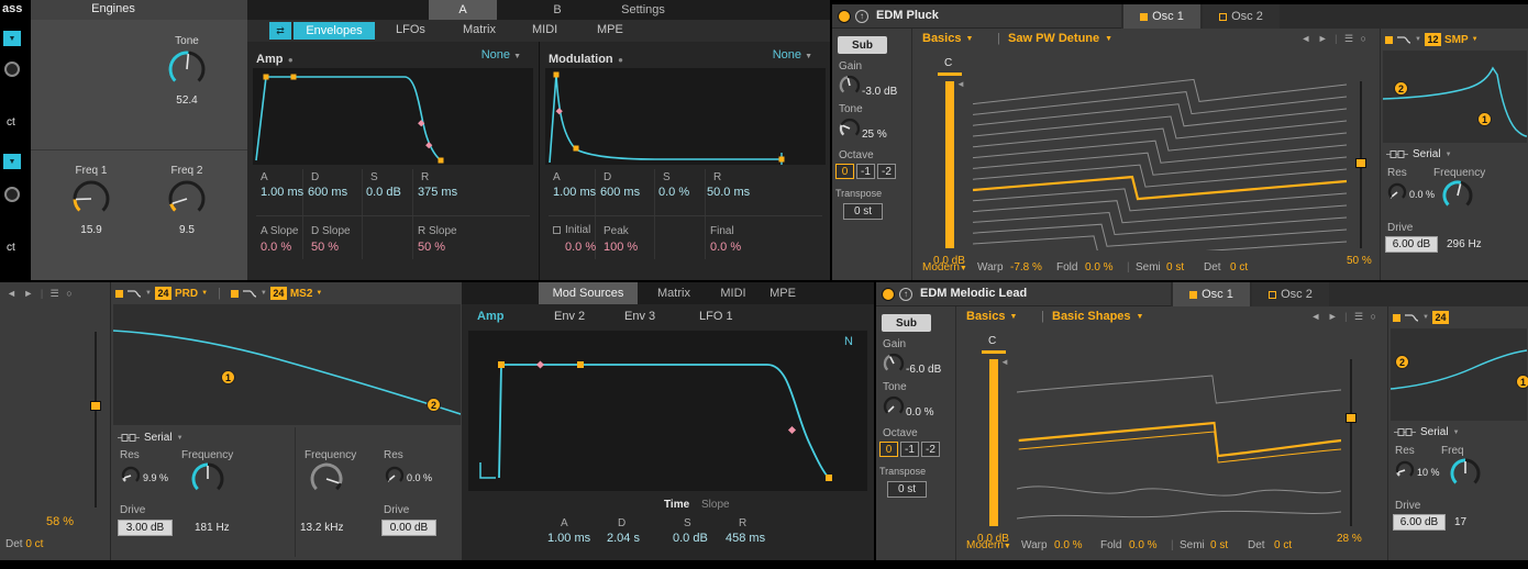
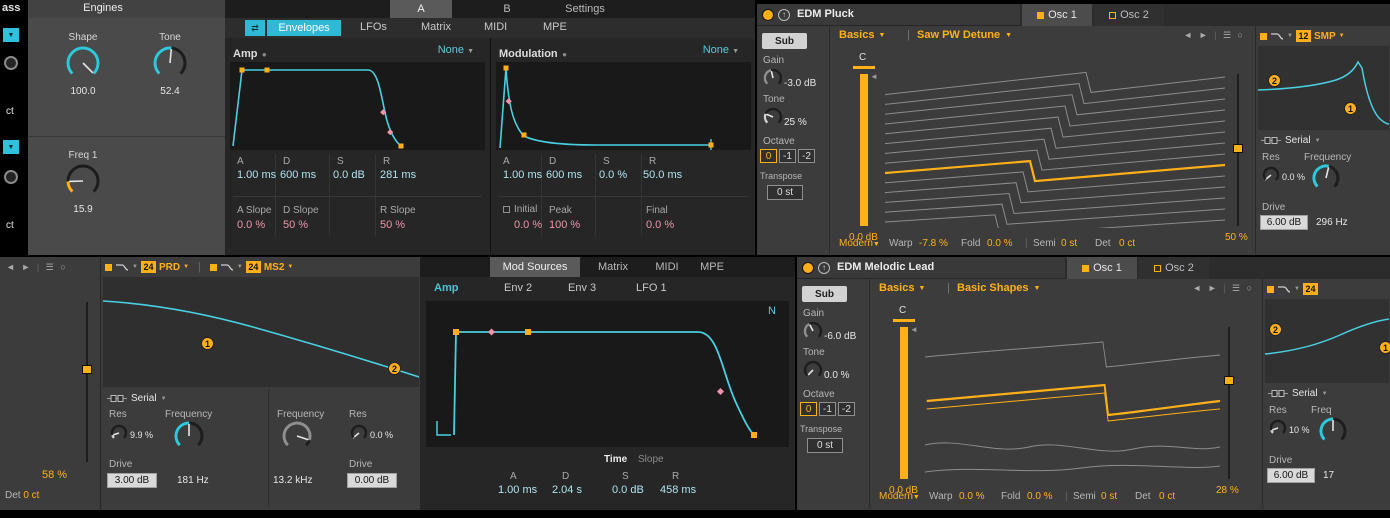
  ass
  ct
  ct
  Engines
+ Shape
+ 100.0
  Tone
  52.4
  Freq 1
  15.9
- Freq 2
- 9.5
  A
  B
  Settings
  ⇄
  Envelopes
  LFOs
  Matrix
  MIDI
  MPE
  Amp ●
  None
  A
  D
  S
  R
  1.00 ms
  600 ms
  0.0 dB
- 375 ms
+ 281 ms
  A Slope
  D Slope
  R Slope
  0.0 %
  50 %
  50 %
  Modulation ●
  None
  A
  D
  S
  R
  1.00 ms
  600 ms
  0.0 %
  50.0 ms
  Initial
  Peak
  Final
  0.0 %
  100 %
  0.0 %
  ↑
  EDM Pluck
  Osc 1
  Osc 2
  Sub
  Gain
  -3.0 dB
  Tone
  25 %
  Octave
  0
  -1
  -2
  Transpose
  0 st
  Basics
  |
  Saw PW Detune
  ◄ ► | ☰ ○
  C
  ◄
  0.0 dB
  50 %
  Modern
  Warp
  -7.8 %
  Fold
  0.0 %
  |
  Semi
  0 st
  Det
  0 ct
  12
  SMP
  2
  1
  Serial
  Res
  Frequency
  0.0 %
  Drive
  6.00 dB
  296 Hz
  ◄ ► ☰ ○
  58 %
  Det 0 ct
  24
  PRD
  |
  24
  MS2
  1
  2
  Serial
  Res
  Frequency
  Frequency
  Res
  9.9 %
  0.0 %
  Drive
  3.00 dB
  181 Hz
  13.2 kHz
  Drive
  0.00 dB
  Mod Sources
  Matrix
  MIDI
  MPE
  Amp
  Env 2
  Env 3
  LFO 1
  N
  Time
  Slope
  A
  D
  S
  R
  1.00 ms
  2.04 s
  0.0 dB
  458 ms
  ↑
  EDM Melodic Lead
  Osc 1
  Osc 2
  Sub
  Gain
  -6.0 dB
  Tone
  0.0 %
  Octave
  0
  -1
  -2
  Transpose
  0 st
  Basics
  |
  Basic Shapes
  ◄ ► | ☰ ○
  C
  ◄
  0.0 dB
  28 %
  Modern
  Warp
  0.0 %
  Fold
  0.0 %
  |
  Semi
  0 st
  Det
  0 ct
  24
  2
  1
  Serial
  Res
  Freq
  10 %
  Drive
  6.00 dB
  17
